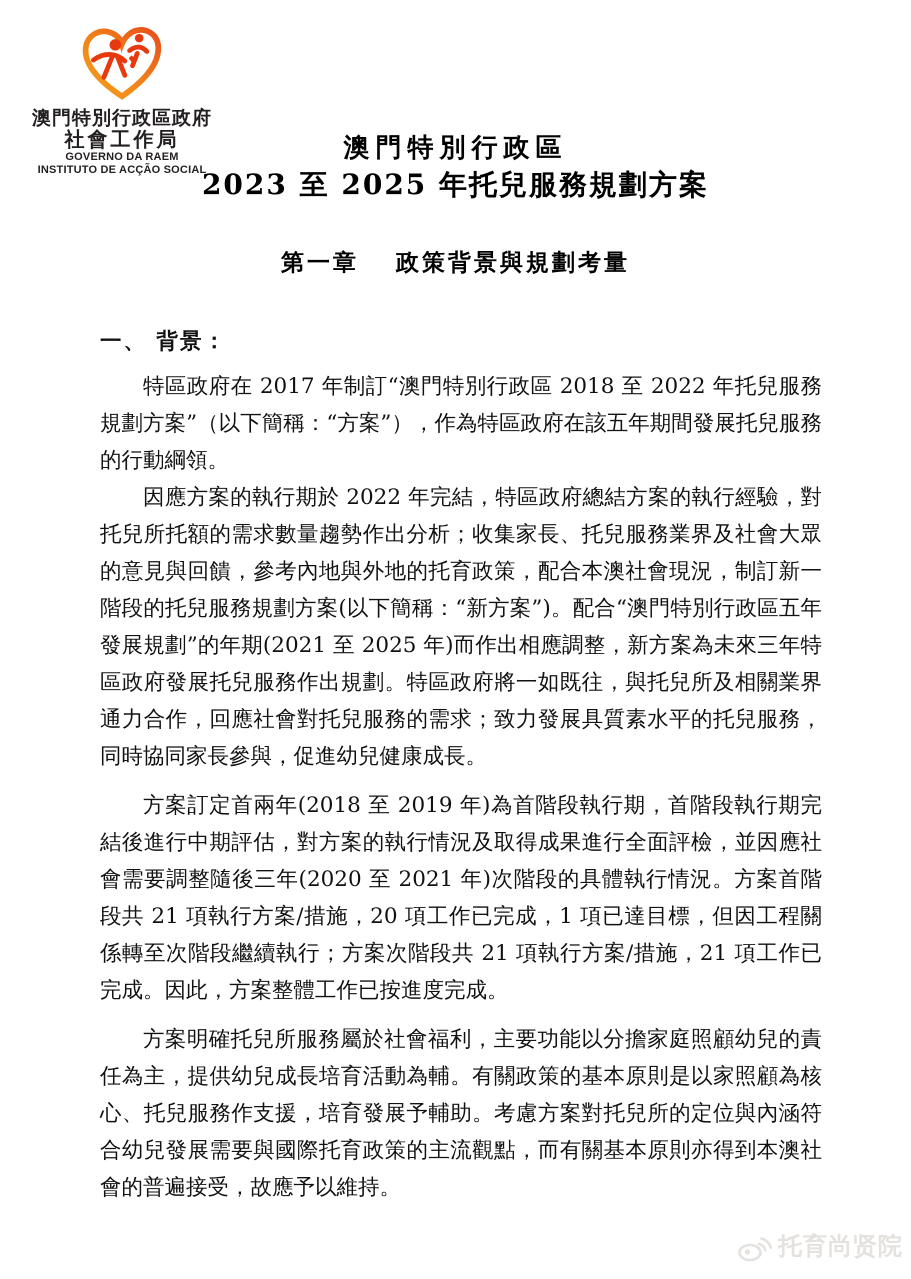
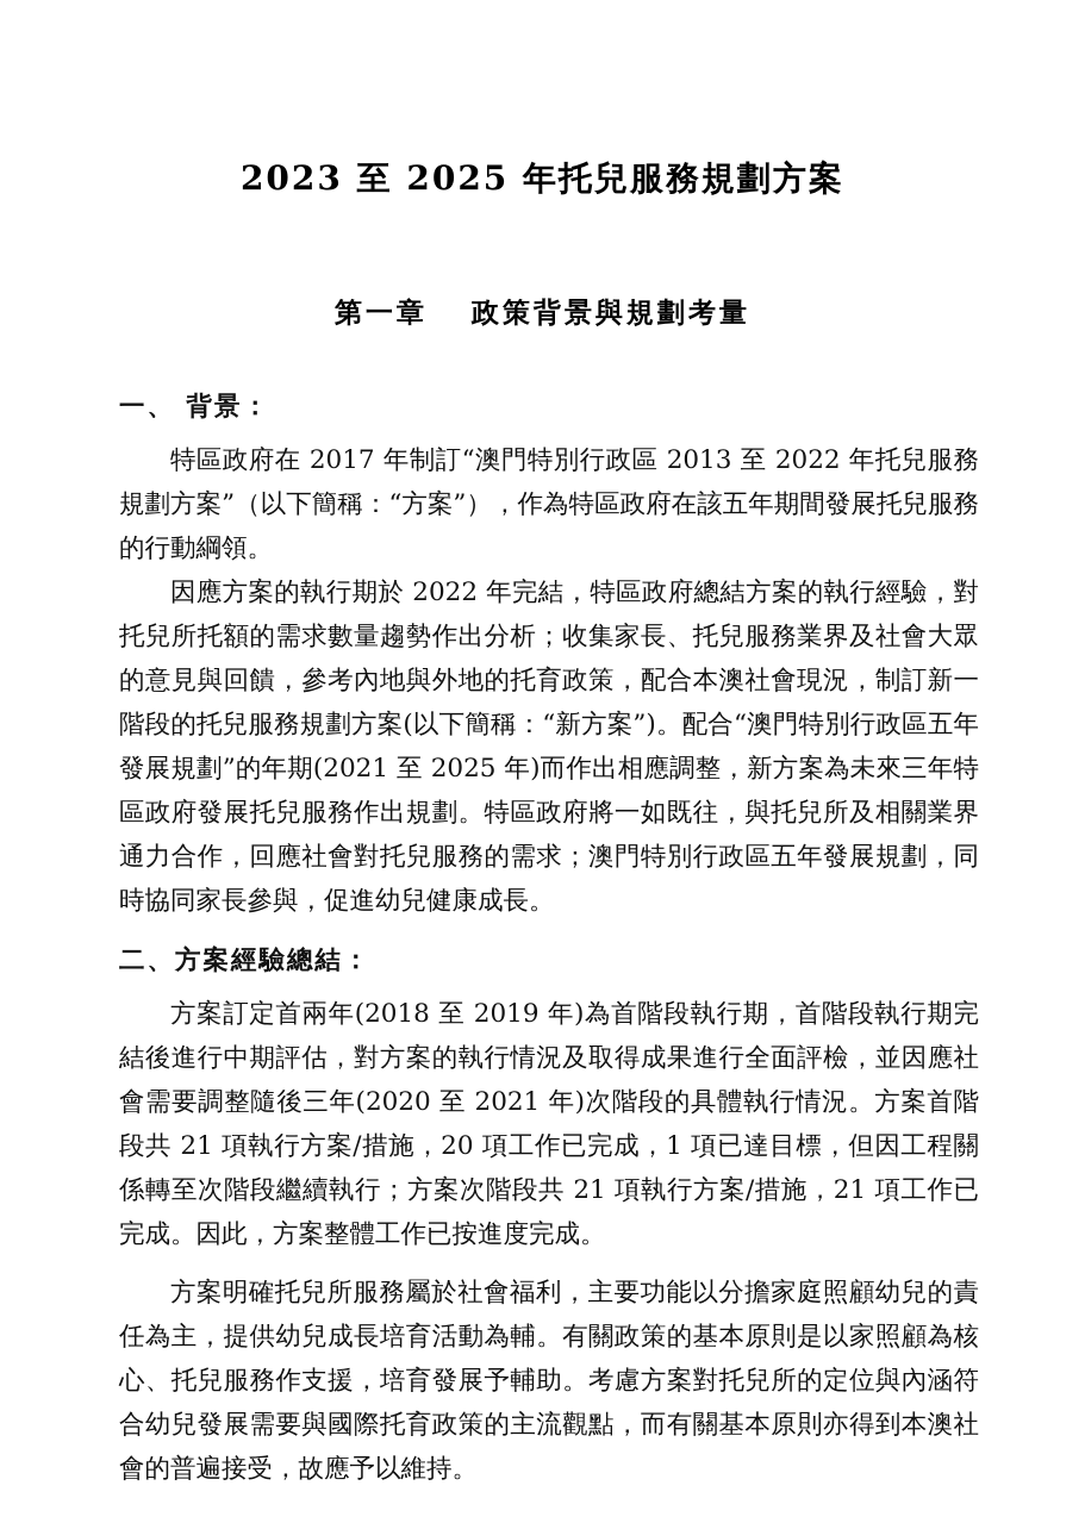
- 澳門特別行政區政府
- 社會工作局
- GOVERNO DA RAEM
- INSTITUTO DE ACÇÃO SOCIAL
- 澳門特別行政區
  2023 至 2025 年托兒服務規劃方案
  第一章 政策背景與規劃考量
  一、 背景：
- 特區政府在 2017 年制訂“澳門特別行政區 2018 至 2022 年托兒服務規劃方案”（以下簡稱：“方案”），作為特區政府在該五年期間發展托兒服務的行動綱領。
+ 特區政府在 2017 年制訂“澳門特別行政區 2013 至 2022 年托兒服務規劃方案”（以下簡稱：“方案”），作為特區政府在該五年期間發展托兒服務的行動綱領。
- 因應方案的執行期於 2022 年完結，特區政府總結方案的執行經驗，對托兒所托額的需求數量趨勢作出分析；收集家長、托兒服務業界及社會大眾的意見與回饋，參考內地與外地的托育政策，配合本澳社會現況，制訂新一階段的托兒服務規劃方案(以下簡稱：“新方案”)。配合“澳門特別行政區五年發展規劃”的年期(2021 至 2025 年)而作出相應調整，新方案為未來三年特區政府發展托兒服務作出規劃。特區政府將一如既往，與托兒所及相關業界通力合作，回應社會對托兒服務的需求；致力發展具質素水平的托兒服務，同時協同家長參與，促進幼兒健康成長。
+ 因應方案的執行期於 2022 年完結，特區政府總結方案的執行經驗，對托兒所托額的需求數量趨勢作出分析；收集家長、托兒服務業界及社會大眾的意見與回饋，參考內地與外地的托育政策，配合本澳社會現況，制訂新一階段的托兒服務規劃方案(以下簡稱：“新方案”)。配合“澳門特別行政區五年發展規劃”的年期(2021 至 2025 年)而作出相應調整，新方案為未來三年特區政府發展托兒服務作出規劃。特區政府將一如既往，與托兒所及相關業界通力合作，回應社會對托兒服務的需求；澳門特別行政區五年發展規劃，同時協同家長參與，促進幼兒健康成長。
+ 二、方案經驗總結：
  方案訂定首兩年(2018 至 2019 年)為首階段執行期，首階段執行期完結後進行中期評估，對方案的執行情況及取得成果進行全面評檢，並因應社會需要調整隨後三年(2020 至 2021 年)次階段的具體執行情況。方案首階段共 21 項執行方案/措施，20 項工作已完成，1 項已達目標，但因工程關係轉至次階段繼續執行；方案次階段共 21 項執行方案/措施，21 項工作已完成。因此，方案整體工作已按進度完成。
  方案明確托兒所服務屬於社會福利，主要功能以分擔家庭照顧幼兒的責任為主，提供幼兒成長培育活動為輔。有關政策的基本原則是以家照顧為核心、托兒服務作支援，培育發展予輔助。考慮方案對托兒所的定位與內涵符合幼兒發展需要與國際托育政策的主流觀點，而有關基本原則亦得到本澳社會的普遍接受，故應予以維持。
- 托育尚贤院
